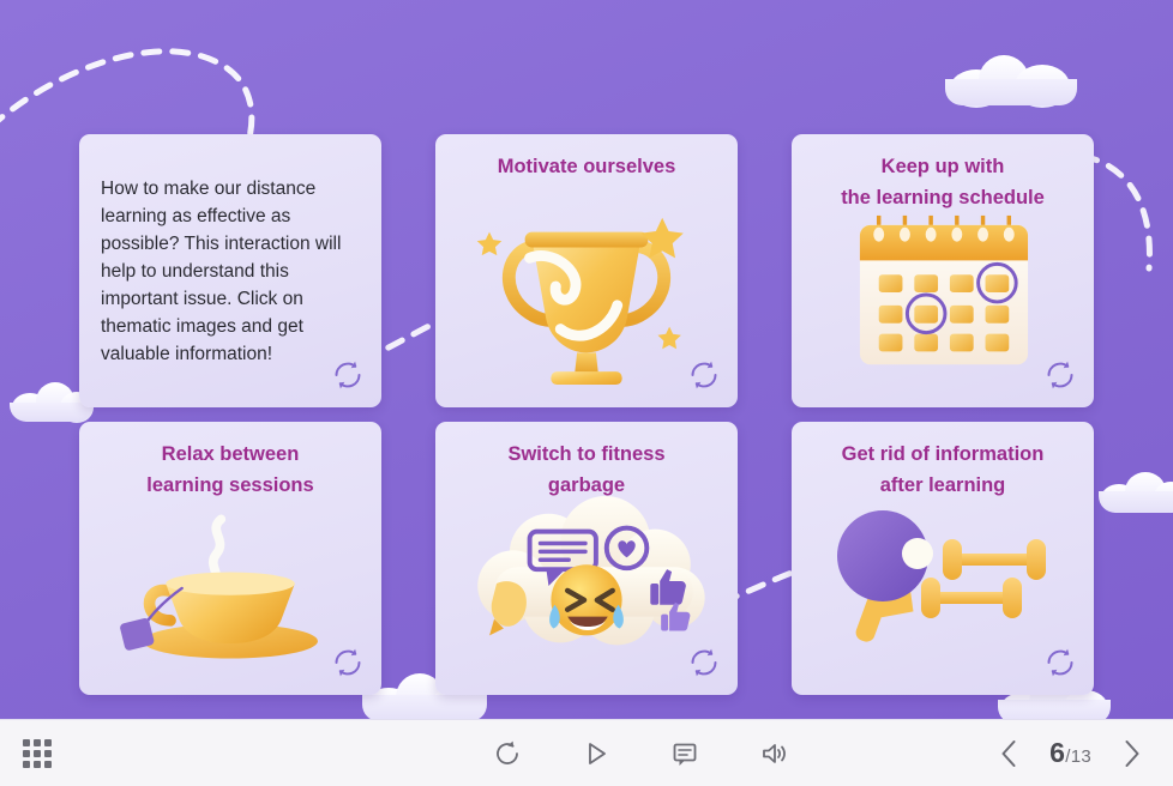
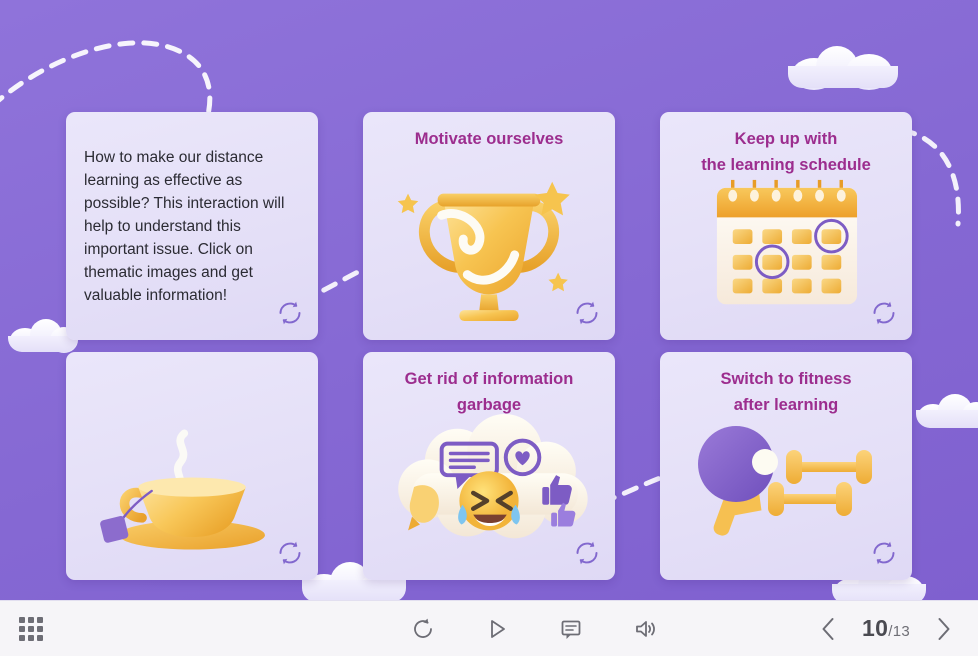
  How to make our distance learning as effective as possible? This interaction will help to understand this important issue. Click on thematic images and get valuable information!
  Motivate ourselves
  Keep up with
  the learning schedule
- Relax between
- learning sessions
- Switch to fitness
+ Get rid of information
  garbage
- Get rid of information
+ Switch to fitness
  after learning
- 6/13
+ 10/13
